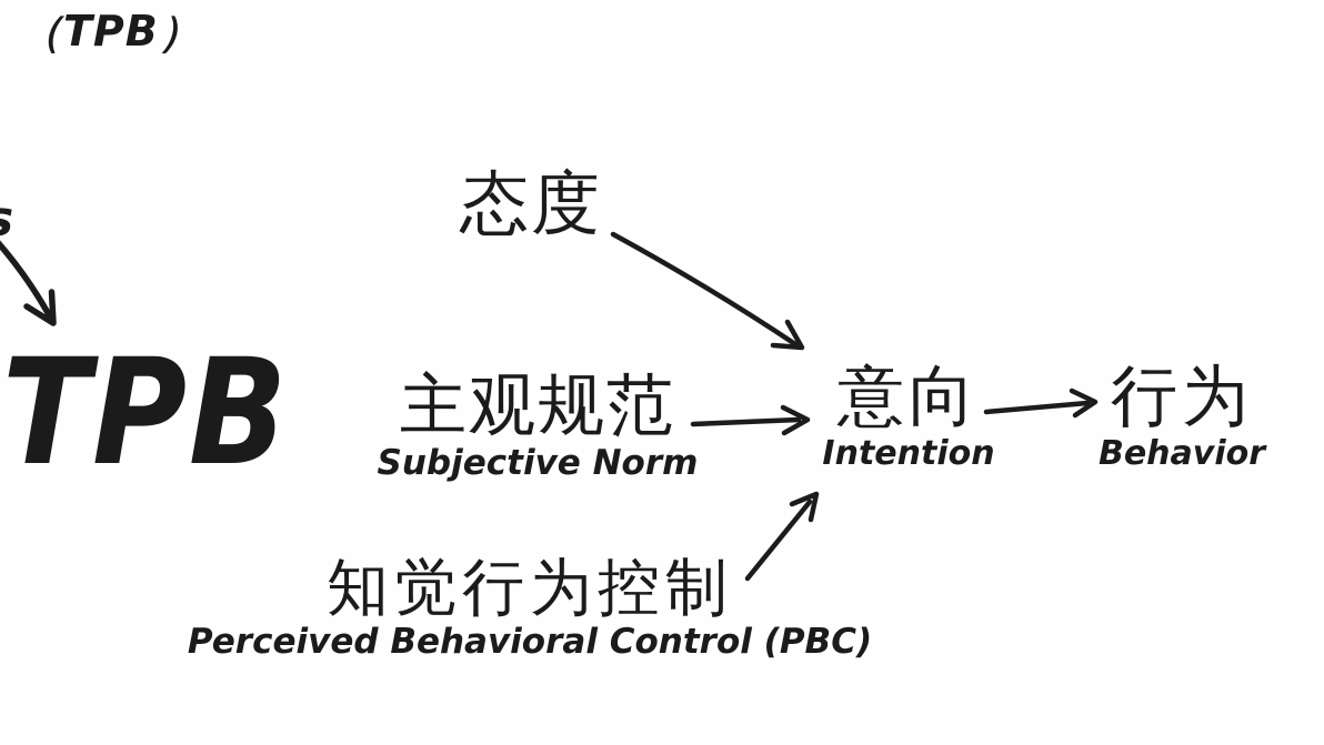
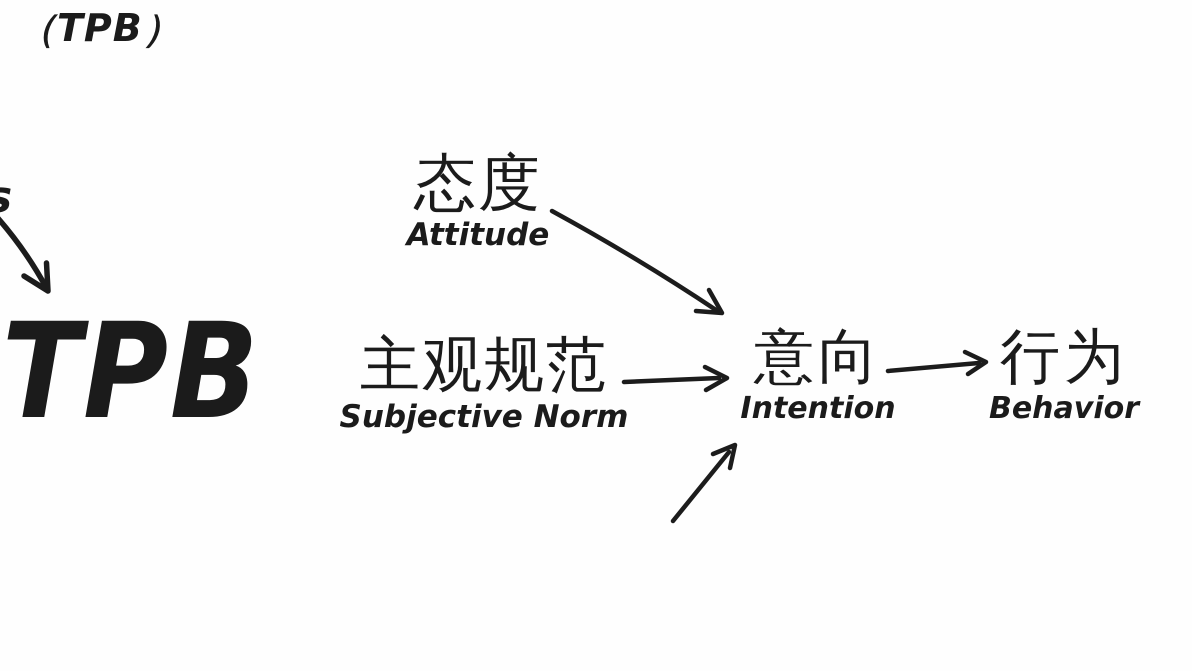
  （TPB）
  TPB
  态度
+ Attitude
  主观规范
  Subjective Norm
- 知觉行为控制
- Perceived Behavioral Control (PBC)
  意向
  Intention
  行为
  Behavior
